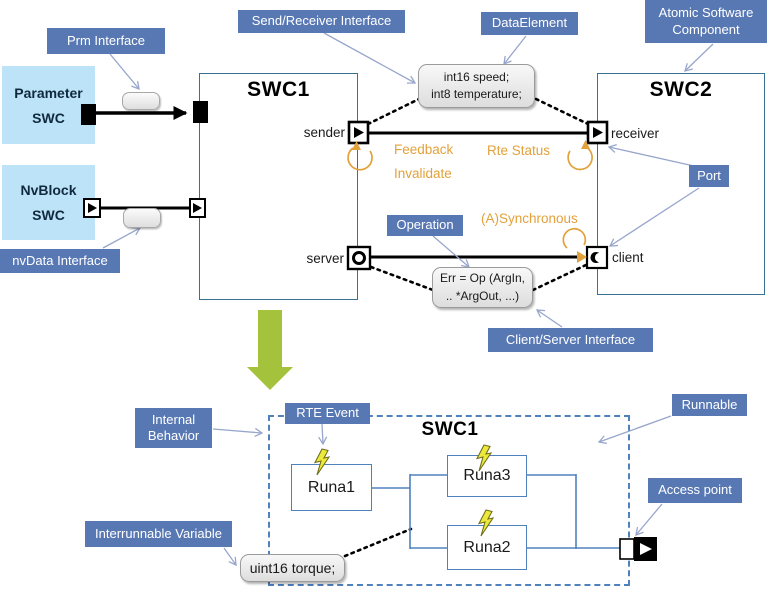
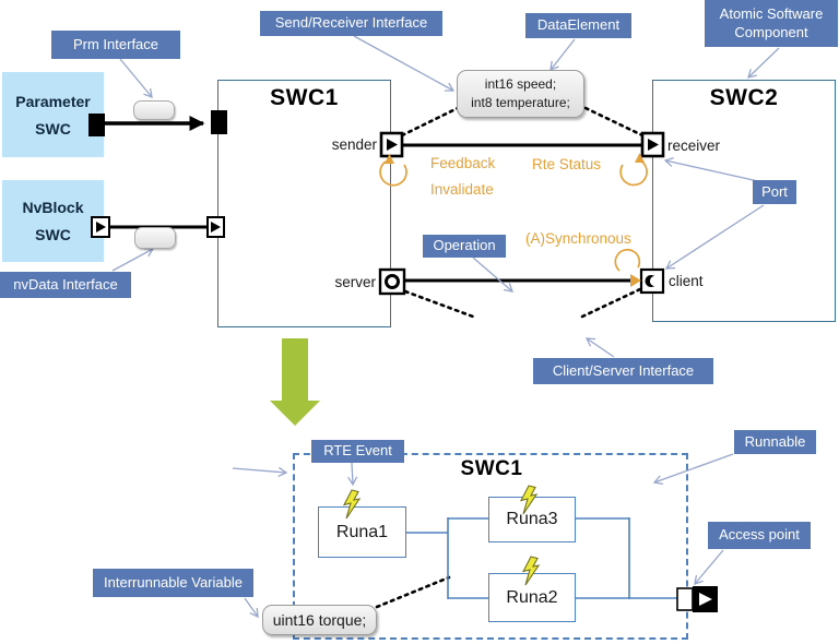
  Prm Interface
  Send/Receiver Interface
  DataElement
  Atomic Software Component
  Port
  Operation
  Client/Server Interface
  nvData Interface
  Parameter
  SWC
  NvBlock
  SWC
  SWC1
  SWC2
  sender
  receiver
  server
  client
  Feedback
  Invalidate
  Rte Status
  (A)Synchronous
  int16 speed;
  int8 temperature;
- Err = Op (ArgIn,
- .. *ArgOut, ...)
- Internal Behavior
  RTE Event
  Runnable
  Access point
  Interrunnable Variable
  SWC1
  Runa1
  Runa3
  Runa2
  uint16 torque;
